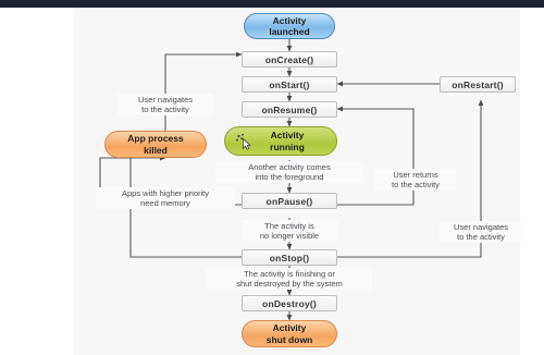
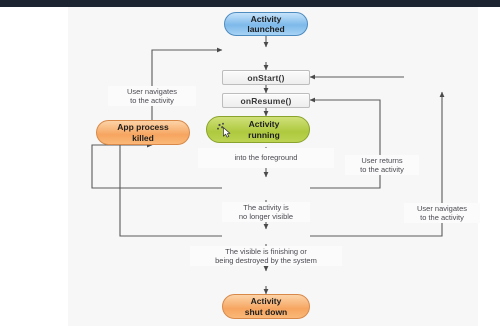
  Activity
  launched
- onCreate()
  onStart()
  onResume()
  Activity
  running
  App process
  killed
- onPause()
- onStop()
- onDestroy()
  Activity
  shut down
- onRestart()
  User navigates
  to the activity
- Apps with higher priority
- need memory
- Another activity comes
  into the foreground
  The activity is
  no longer visible
- The activity is finishing or
+ The visible is finishing or
- shut destroyed by the system
+ being destroyed by the system
  User returns
  to the activity
  User navigates
  to the activity
